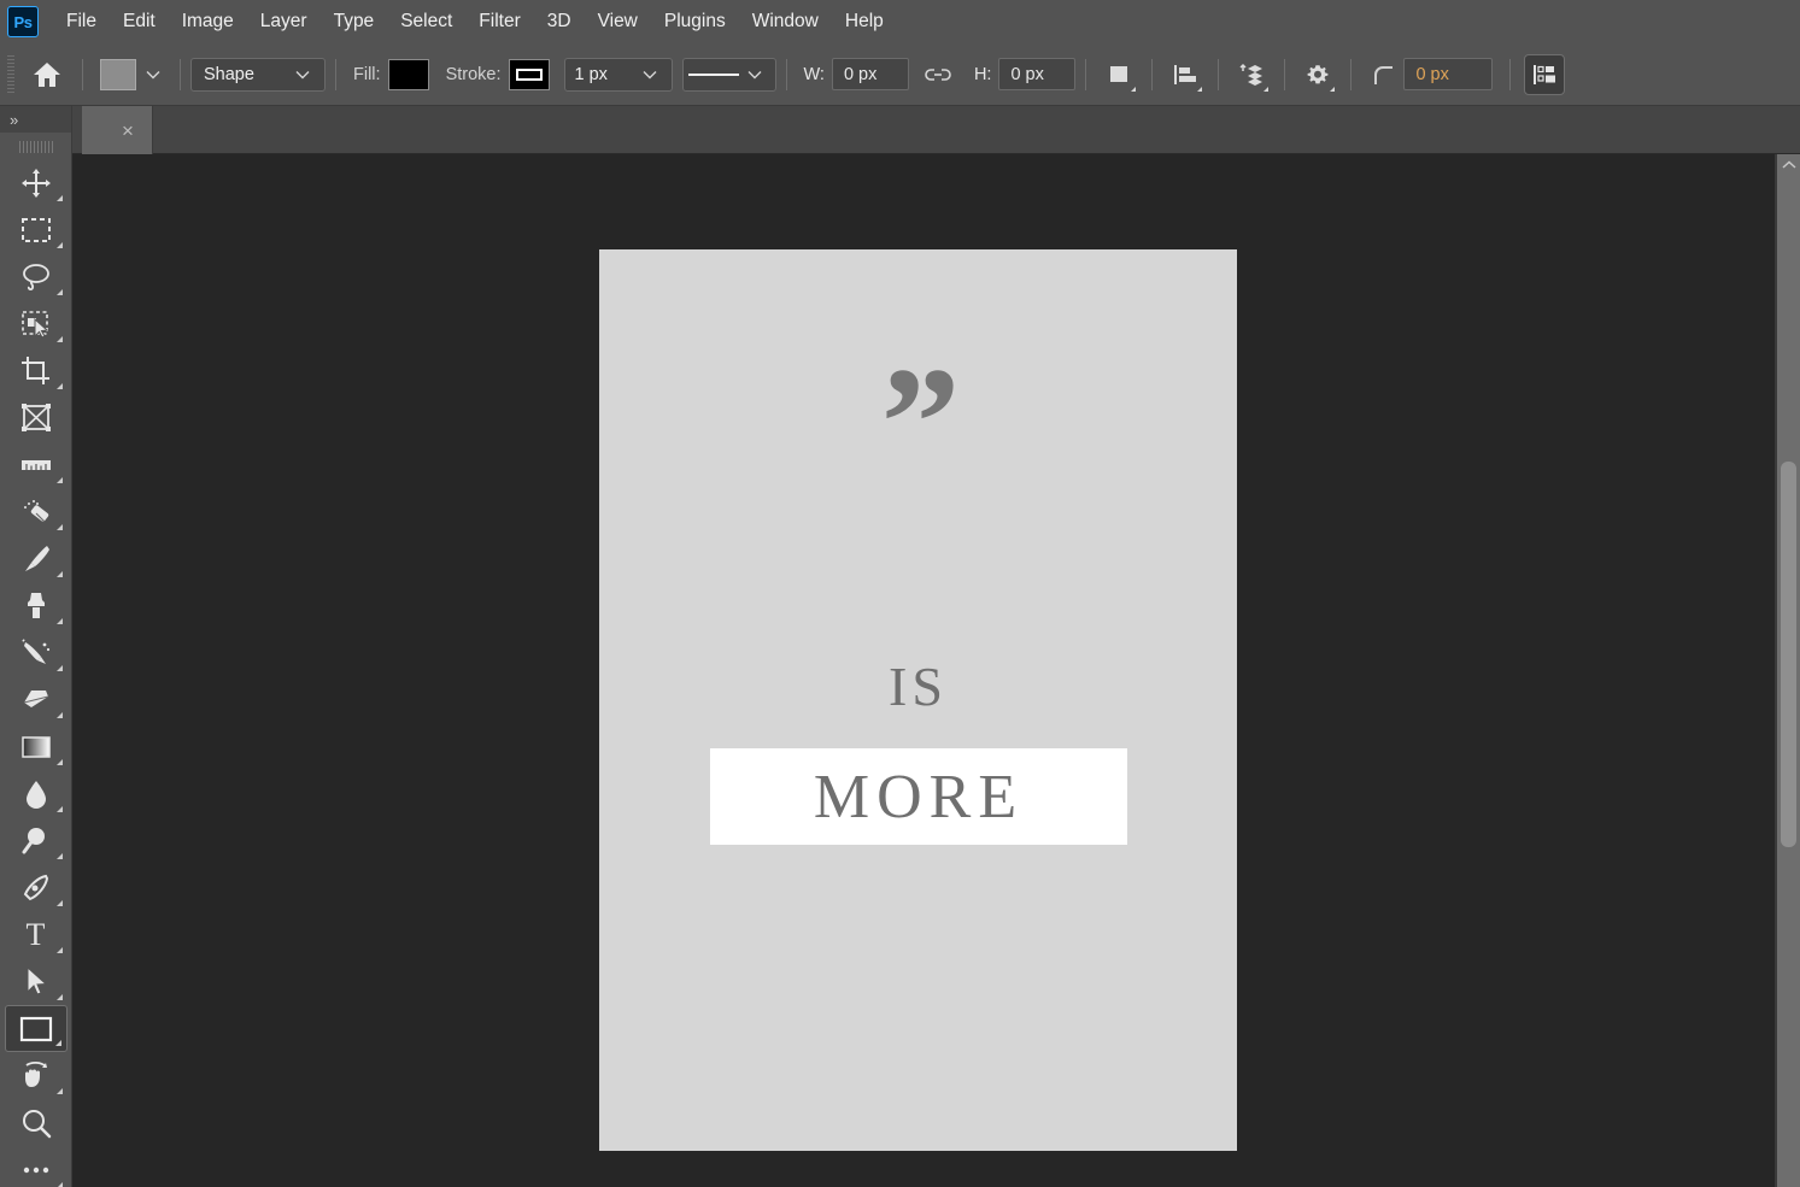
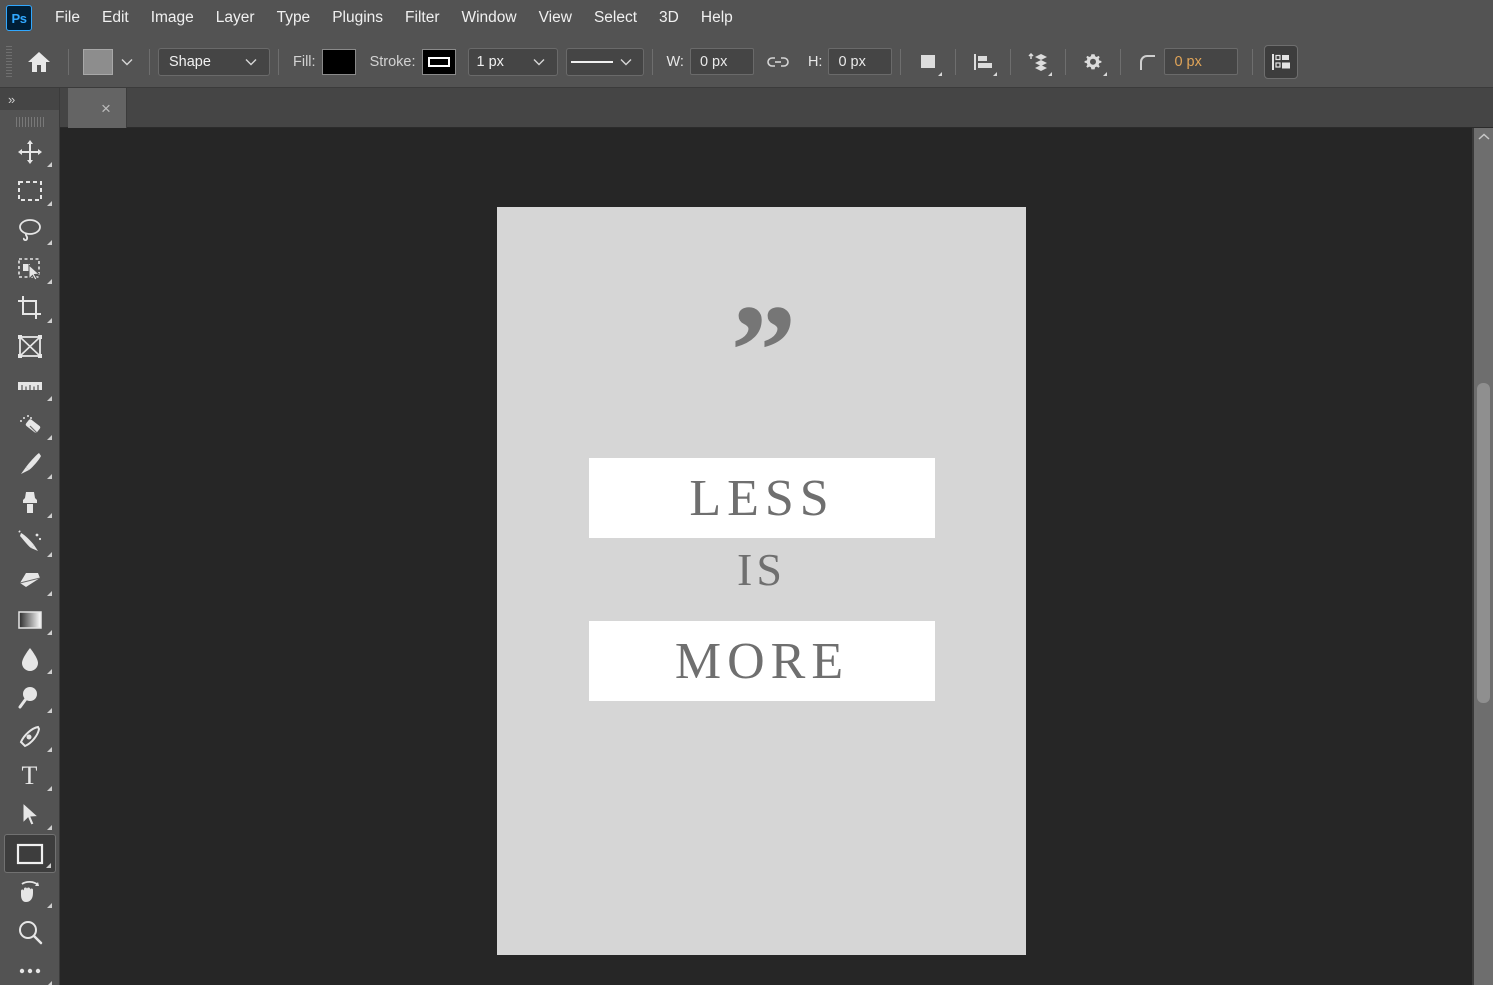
  Ps
  File
  Edit
  Image
  Layer
  Type
- Select
+ Plugins
  Filter
- 3D
+ Window
  View
- Plugins
+ Select
- Window
+ 3D
  Help
  Shape
  Fill:
  Stroke:
  1 px
  W:
  0 px
  H:
  0 px
  0 px
  »
  T
  ×
  ”
+ LESS
  IS
  MORE
